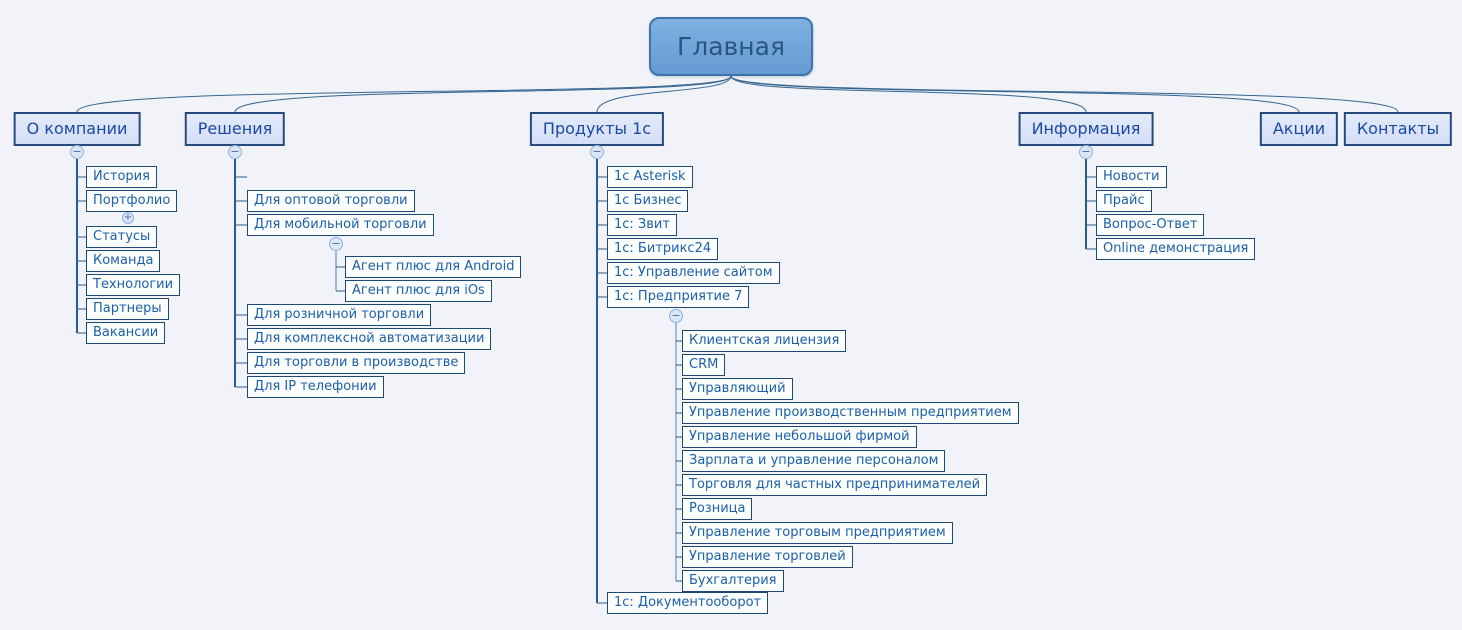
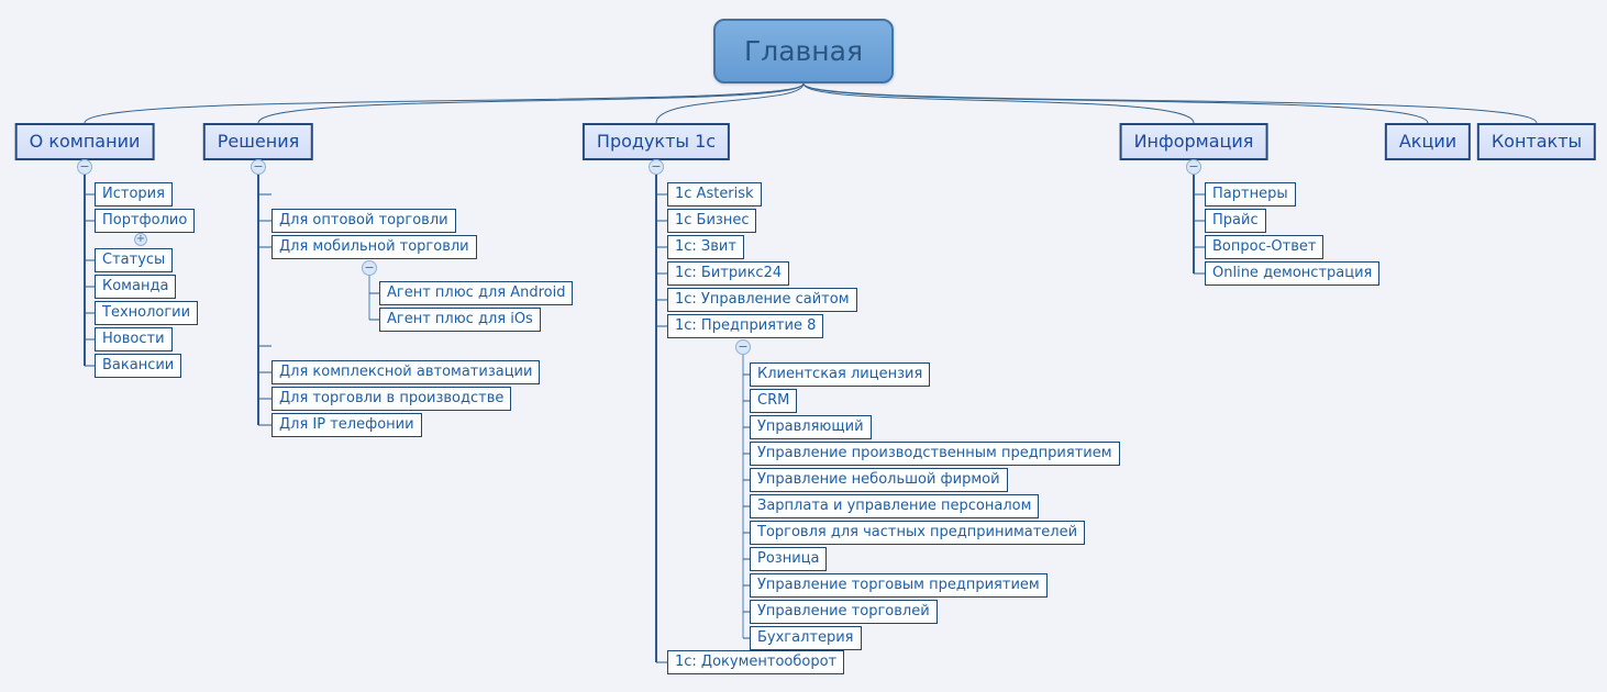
  Главная
  О компании
  Решения
  Продукты 1с
  Информация
  Акции
  Контакты
  −
  −
  −
  −
  +
  −
  −
  История
  Портфолио
  Статусы
  Команда
  Технологии
- Партнеры
+ Новости
  Вакансии
  Для оптовой торговли
  Для мобильной торговли
  Агент плюс для Android
  Агент плюс для iOs
- Для розничной торговли
  Для комплексной автоматизации
  Для торговли в производстве
  Для IP телефонии
  1с Asterisk
  1с Бизнес
  1с: Звит
  1с: Битрикс24
  1с: Управление сайтом
- 1с: Предприятие 7
+ 1с: Предприятие 8
  Клиентская лицензия
  CRM
  Управляющий
  Управление производственным предприятием
  Управление небольшой фирмой
  Зарплата и управление персоналом
  Торговля для частных предпринимателей
  Розница
  Управление торговым предприятием
  Управление торговлей
  Бухгалтерия
  1с: Документооборот
- Новости
+ Партнеры
  Прайс
  Вопрос-Ответ
  Online демонстрация
